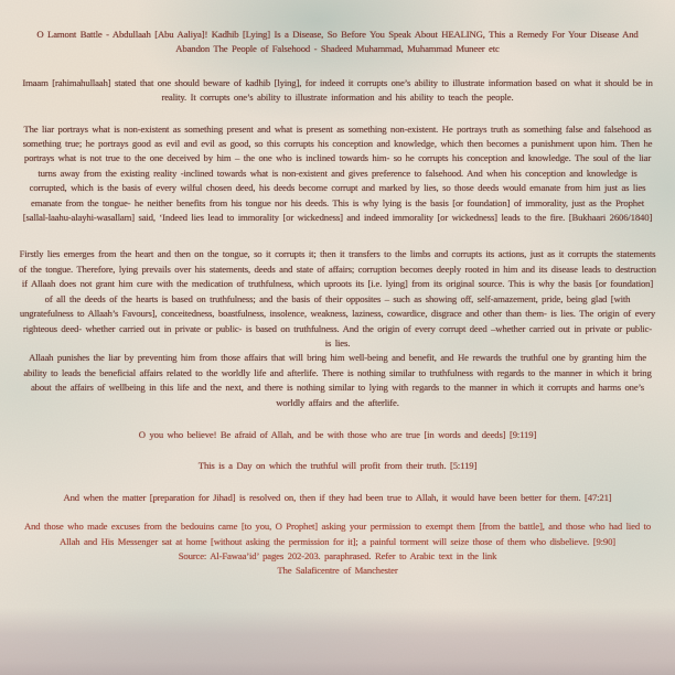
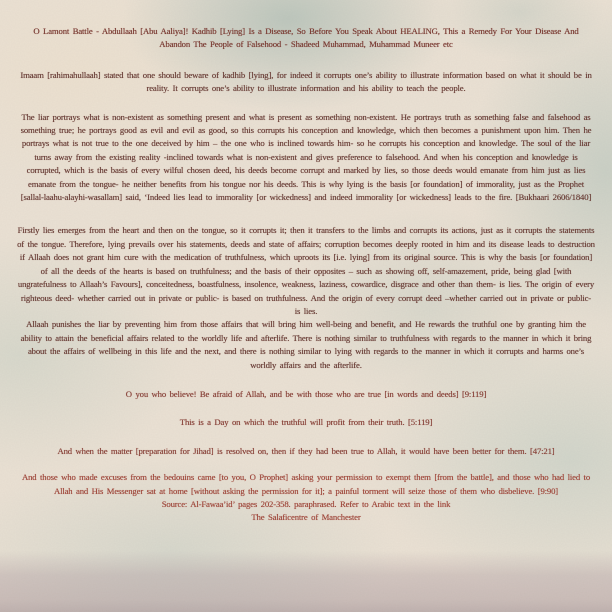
  O Lamont Battle - Abdullaah [Abu Aaliya]! Kadhib [Lying] Is a Disease, So Before You Speak About HEALING, This a Remedy For Your Disease And Abandon The People of Falsehood - Shadeed Muhammad, Muhammad Muneer etc
  Imaam [rahimahullaah] stated that one should beware of kadhib [lying], for indeed it corrupts one’s ability to illustrate information based on what it should be in reality. It corrupts one’s ability to illustrate information and his ability to teach the people.
  The liar portrays what is non-existent as something present and what is present as something non-existent. He portrays truth as something false and falsehood as something true; he portrays good as evil and evil as good, so this corrupts his conception and knowledge, which then becomes a punishment upon him. Then he portrays what is not true to the one deceived by him – the one who is inclined towards him- so he corrupts his conception and knowledge. The soul of the liar turns away from the existing reality -inclined towards what is non-existent and gives preference to falsehood. And when his conception and knowledge is corrupted, which is the basis of every wilful chosen deed, his deeds become corrupt and marked by lies, so those deeds would emanate from him just as lies emanate from the tongue- he neither benefits from his tongue nor his deeds. This is why lying is the basis [or foundation] of immorality, just as the Prophet [sallal-laahu-alayhi-wasallam] said, ‘Indeed lies lead to immorality [or wickedness] and indeed immorality [or wickedness] leads to the fire. [Bukhaari 2606/1840]
  Firstly lies emerges from the heart and then on the tongue, so it corrupts it; then it transfers to the limbs and corrupts its actions, just as it corrupts the statements of the tongue. Therefore, lying prevails over his statements, deeds and state of affairs; corruption becomes deeply rooted in him and its disease leads to destruction if Allaah does not grant him cure with the medication of truthfulness, which uproots its [i.e. lying] from its original source. This is why the basis [or foundation] of all the deeds of the hearts is based on truthfulness; and the basis of their opposites – such as showing off, self-amazement, pride, being glad [with ungratefulness to Allaah’s Favours], conceitedness, boastfulness, insolence, weakness, laziness, cowardice, disgrace and other than them- is lies. The origin of every righteous deed- whether carried out in private or public- is based on truthfulness. And the origin of every corrupt deed –whether carried out in private or public- is lies.
- Allaah punishes the liar by preventing him from those affairs that will bring him well-being and benefit, and He rewards the truthful one by granting him the ability to leads the beneficial affairs related to the worldly life and afterlife. There is nothing similar to truthfulness with regards to the manner in which it bring about the affairs of wellbeing in this life and the next, and there is nothing similar to lying with regards to the manner in which it corrupts and harms one’s worldly affairs and the afterlife.
+ Allaah punishes the liar by preventing him from those affairs that will bring him well-being and benefit, and He rewards the truthful one by granting him the ability to attain the beneficial affairs related to the worldly life and afterlife. There is nothing similar to truthfulness with regards to the manner in which it bring about the affairs of wellbeing in this life and the next, and there is nothing similar to lying with regards to the manner in which it corrupts and harms one’s worldly affairs and the afterlife.
  O you who believe! Be afraid of Allah, and be with those who are true [in words and deeds] [9:119]
  This is a Day on which the truthful will profit from their truth. [5:119]
  And when the matter [preparation for Jihad] is resolved on, then if they had been true to Allah, it would have been better for them. [47:21]
  And those who made excuses from the bedouins came [to you, O Prophet] asking your permission to exempt them [from the battle], and those who had lied to Allah and His Messenger sat at home [without asking the permission for it]; a painful torment will seize those of them who disbelieve. [9:90]
- Source: Al-Fawaa’id’ pages 202-203. paraphrased. Refer to Arabic text in the link
+ Source: Al-Fawaa’id’ pages 202-358. paraphrased. Refer to Arabic text in the link
  The Salaficentre of Manchester
